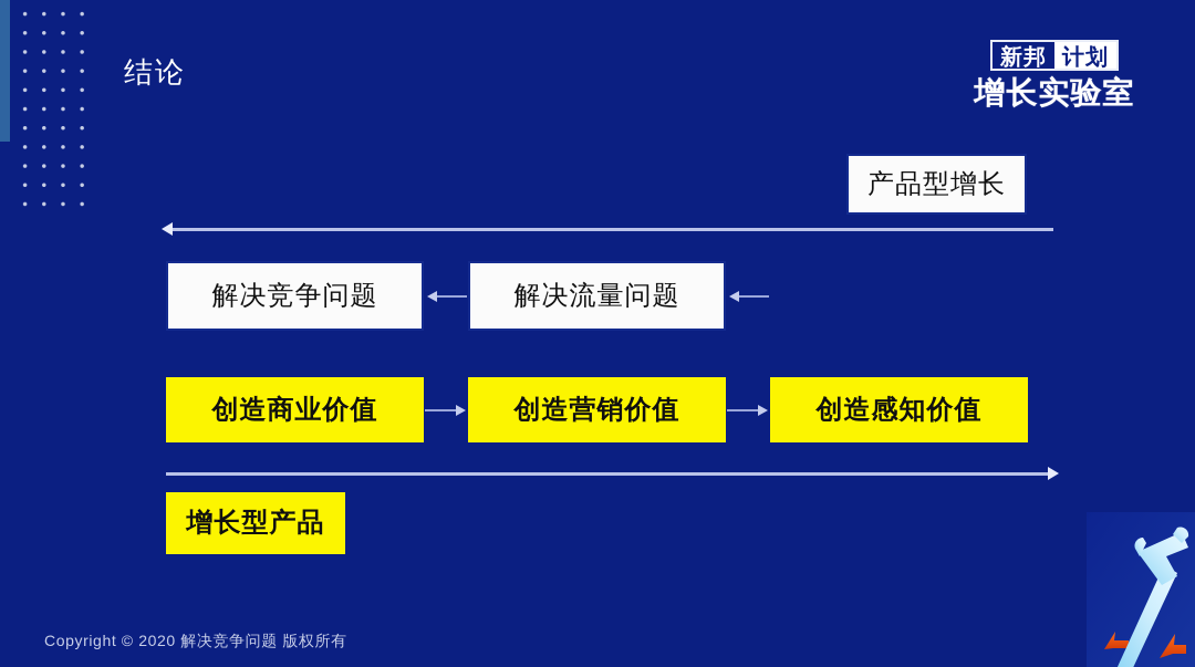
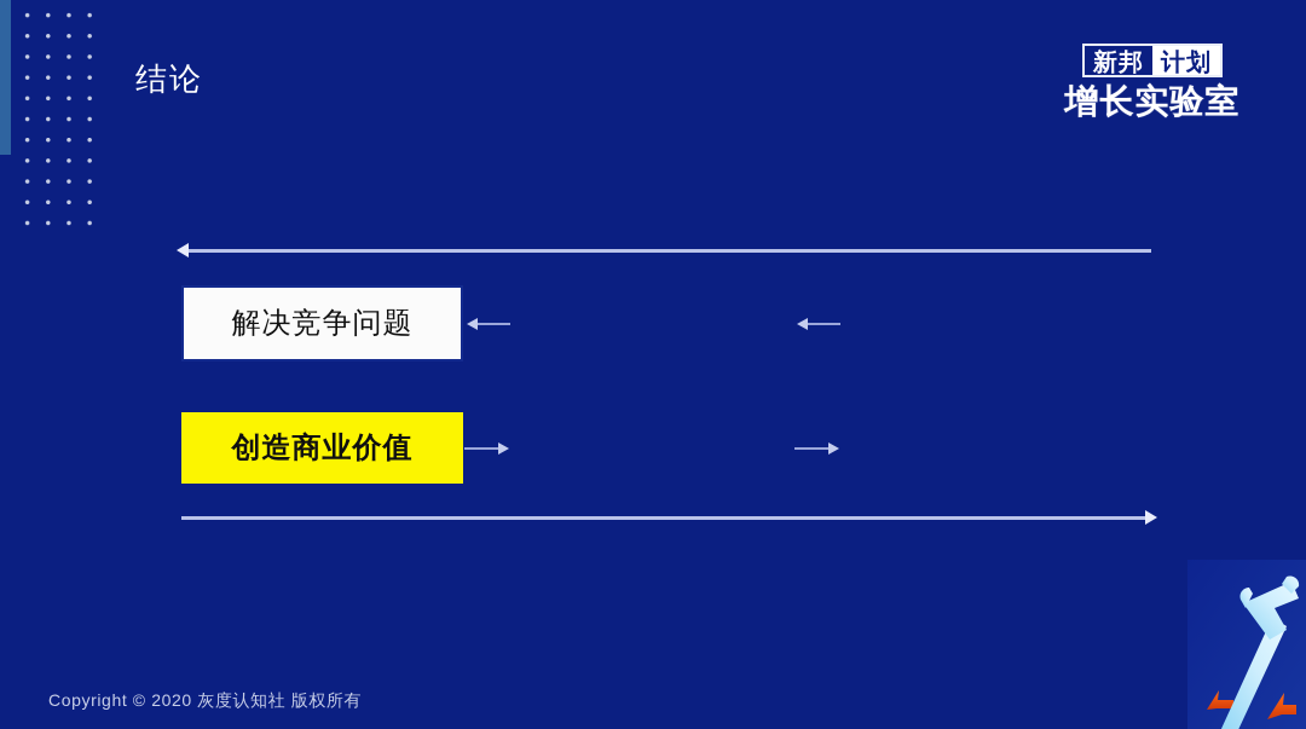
  结论
  新邦
  计划
  增长实验室
- 产品型增长
  解决竞争问题
- 解决流量问题
  创造商业价值
- 创造营销价值
- 创造感知价值
- 增长型产品
- Copyright © 2020 解决竞争问题 版权所有
+ Copyright © 2020 灰度认知社 版权所有
